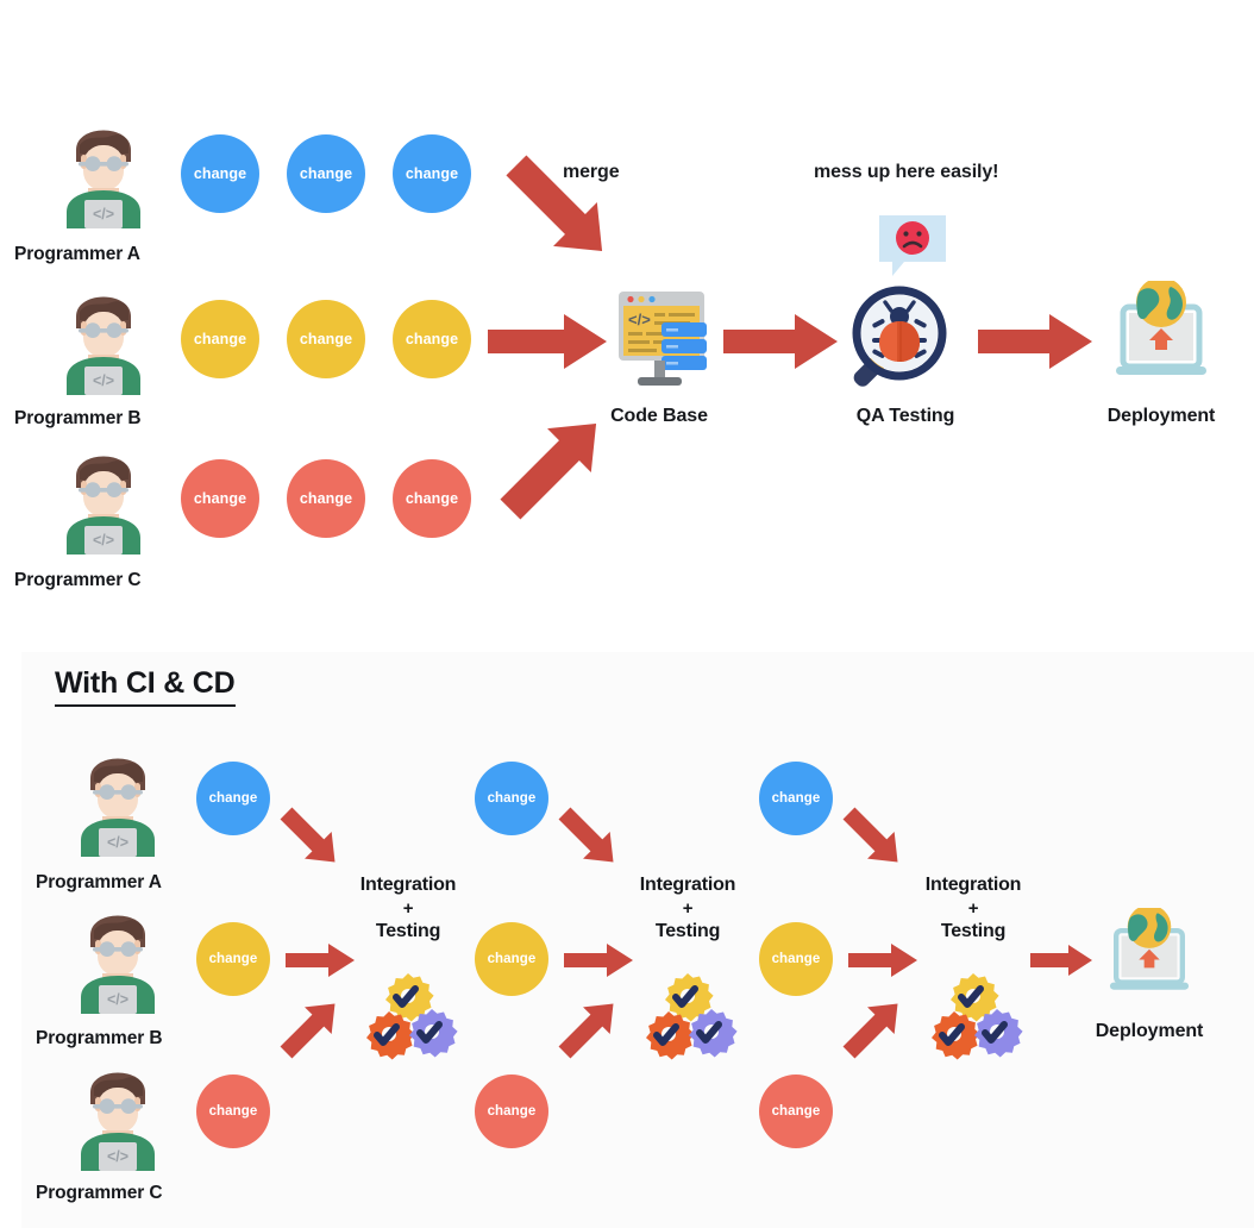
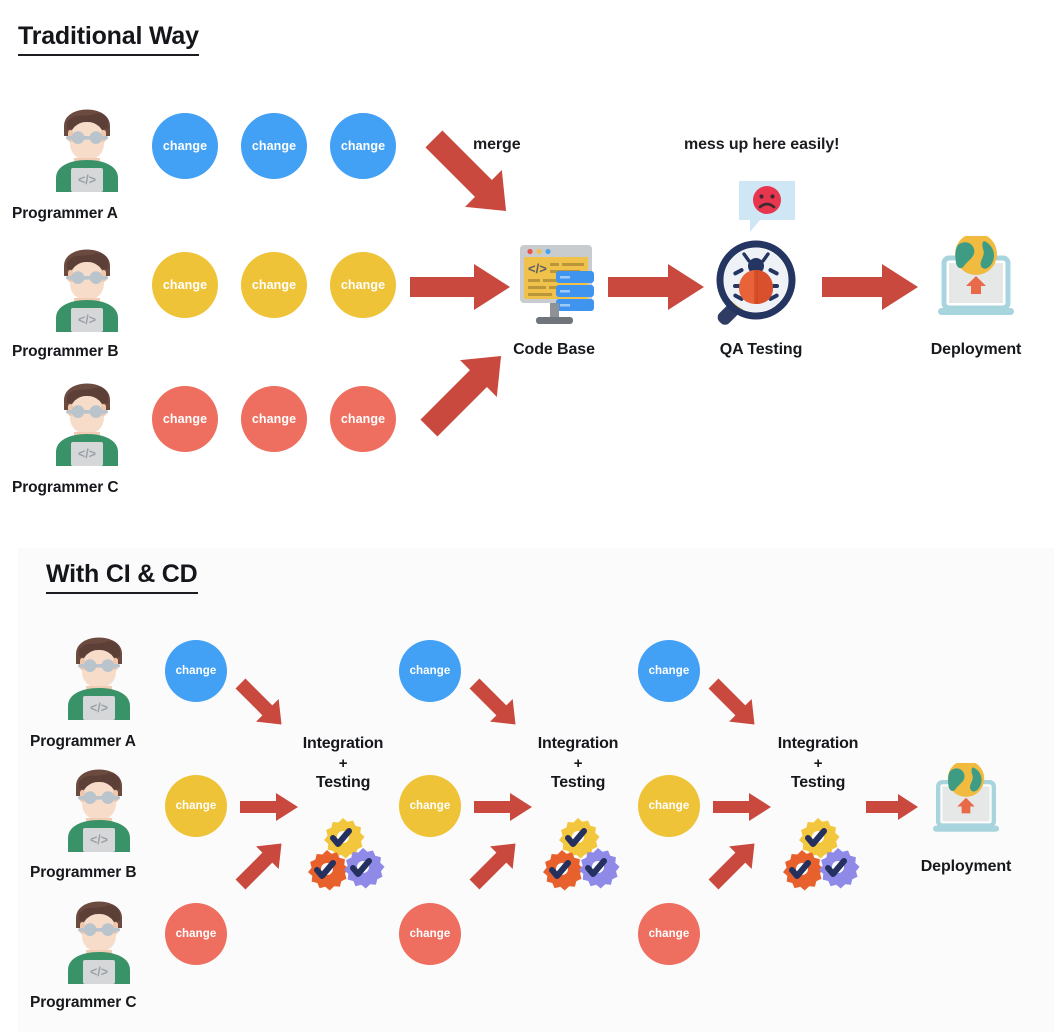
+ Traditional Way
  </>
  Programmer A
  </>
  Programmer B
  </>
  Programmer C
  change
  change
  change
  change
  change
  change
  change
  change
  change
  merge
  </>
  Code Base
  QA Testing
  mess up here easily!
  Deployment
  With CI & CD
  </>
  Programmer A
  </>
  Programmer B
  </>
  Programmer C
  change
  change
  change
  change
  change
  change
  change
  change
  change
  Integration
  +
  Testing
  Integration
  +
  Testing
  Integration
  +
  Testing
  Deployment
